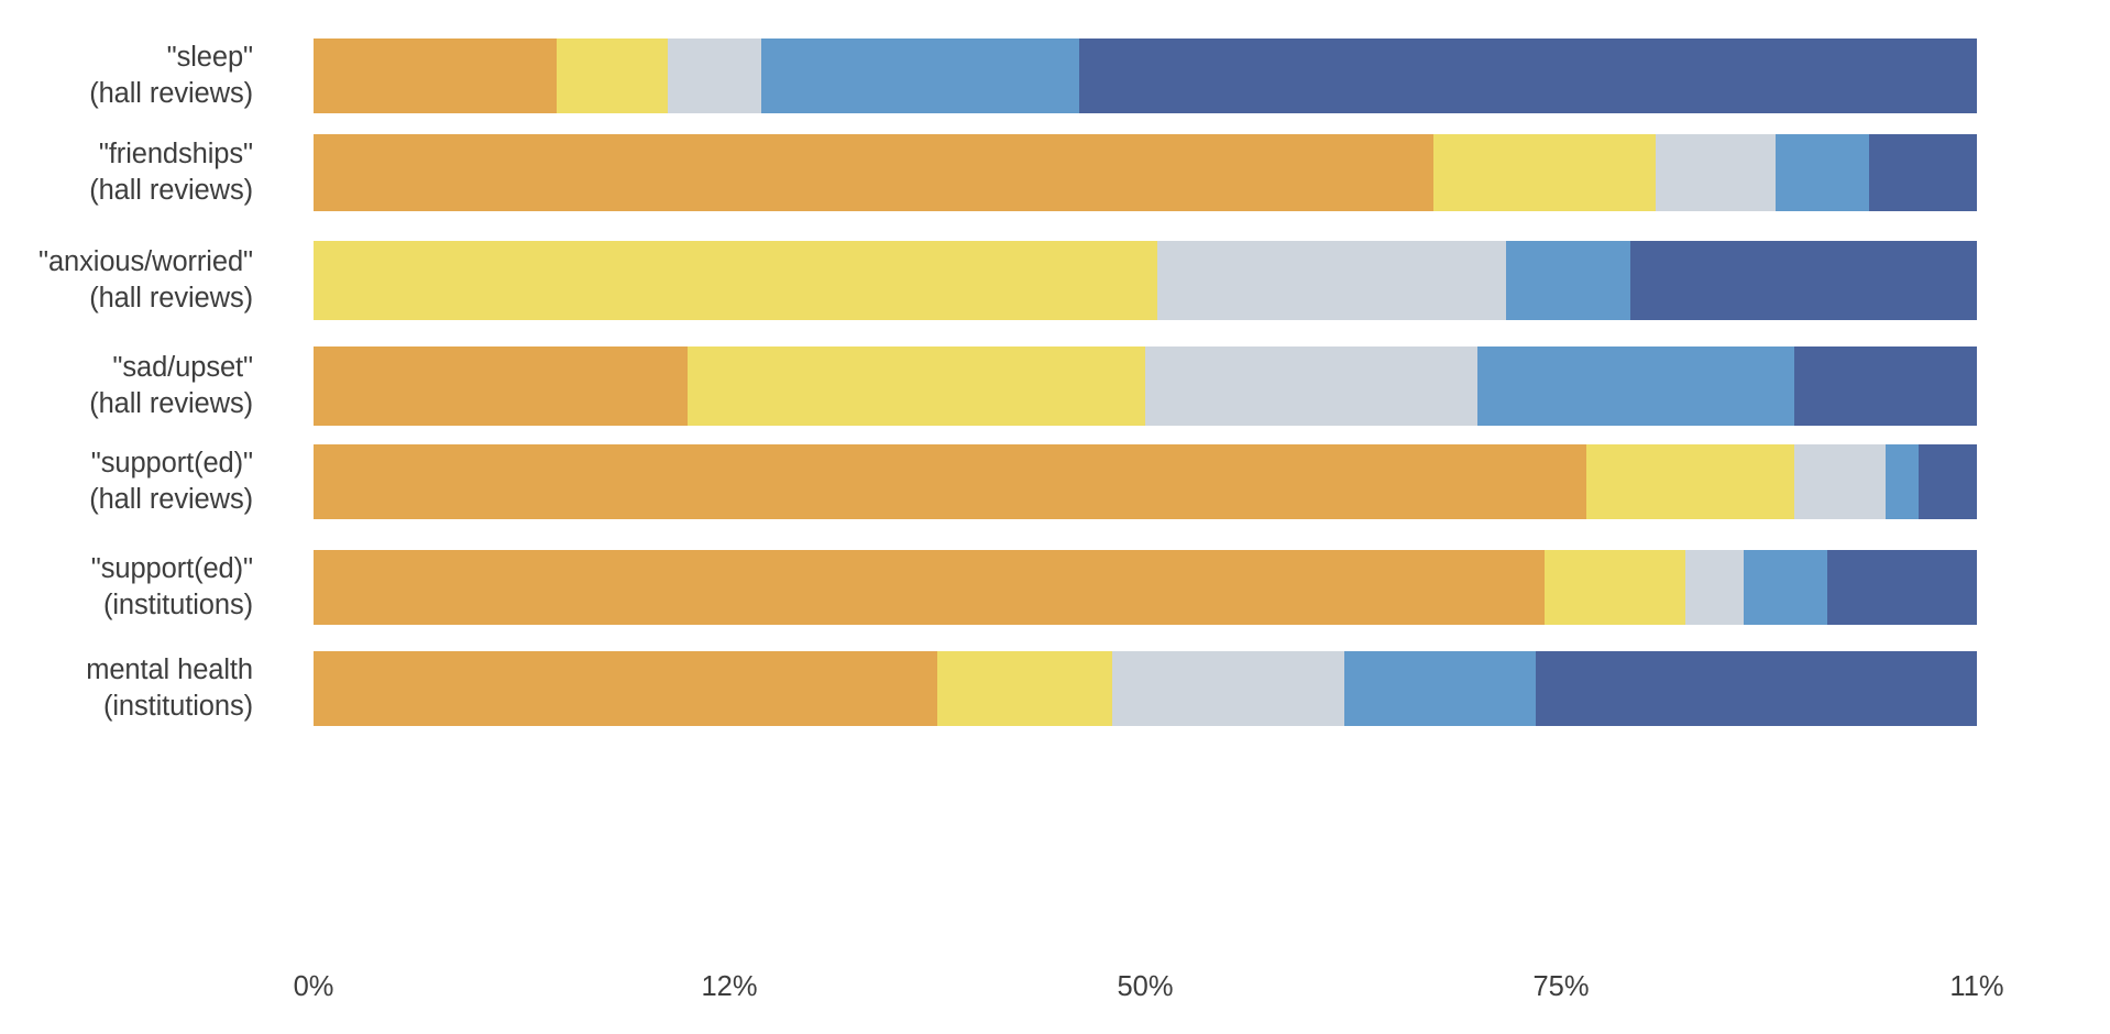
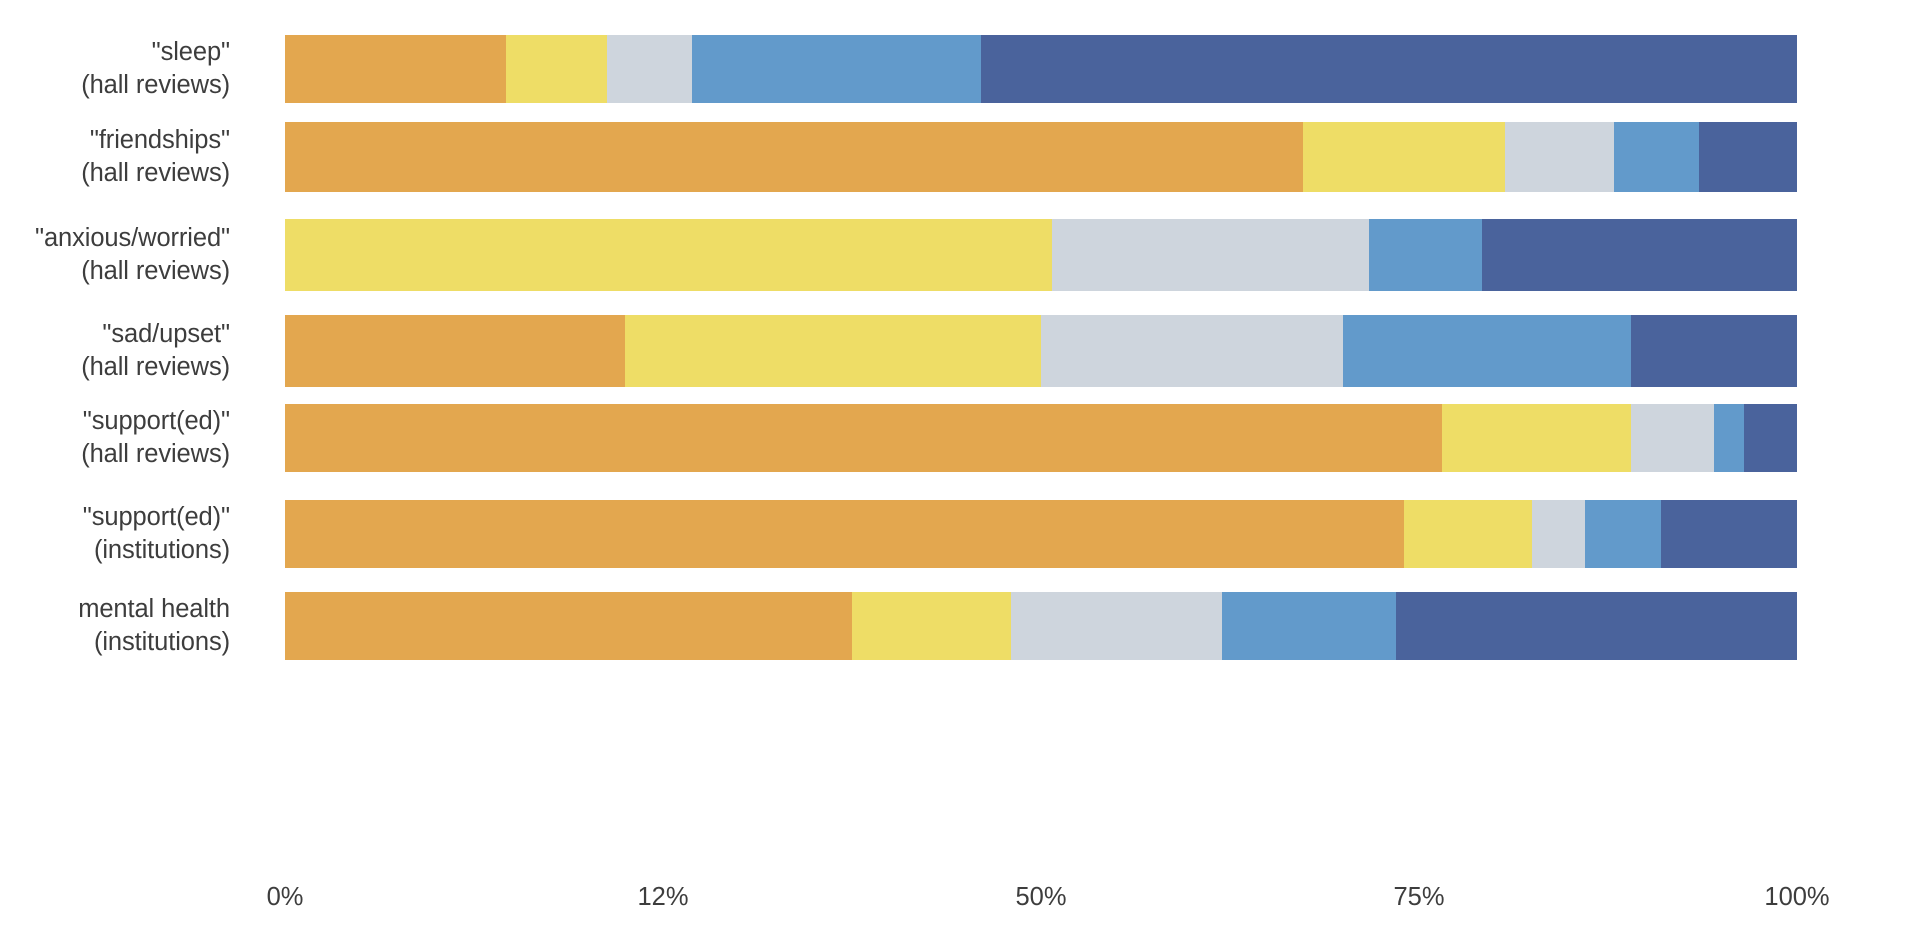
  "sleep"
  (hall reviews)
  "friendships"
  (hall reviews)
  "anxious/worried"
  (hall reviews)
  "sad/upset"
  (hall reviews)
  "support(ed)"
  (hall reviews)
  "support(ed)"
  (institutions)
  mental health
  (institutions)
  0%
  12%
  50%
  75%
- 11%
+ 100%
